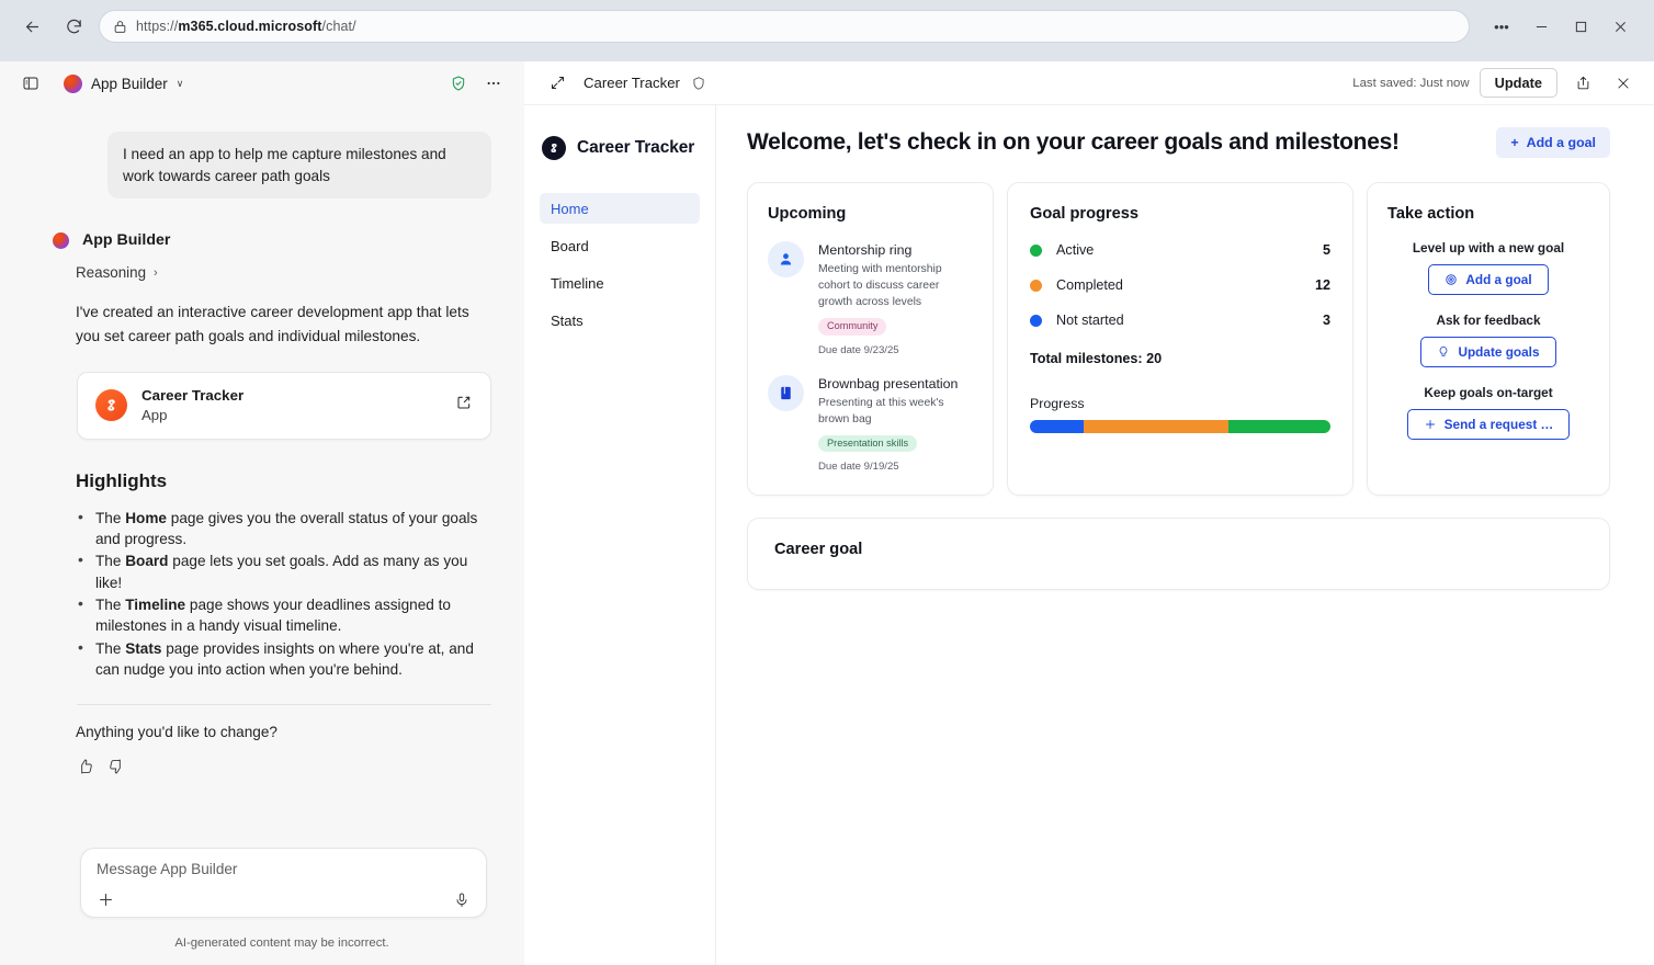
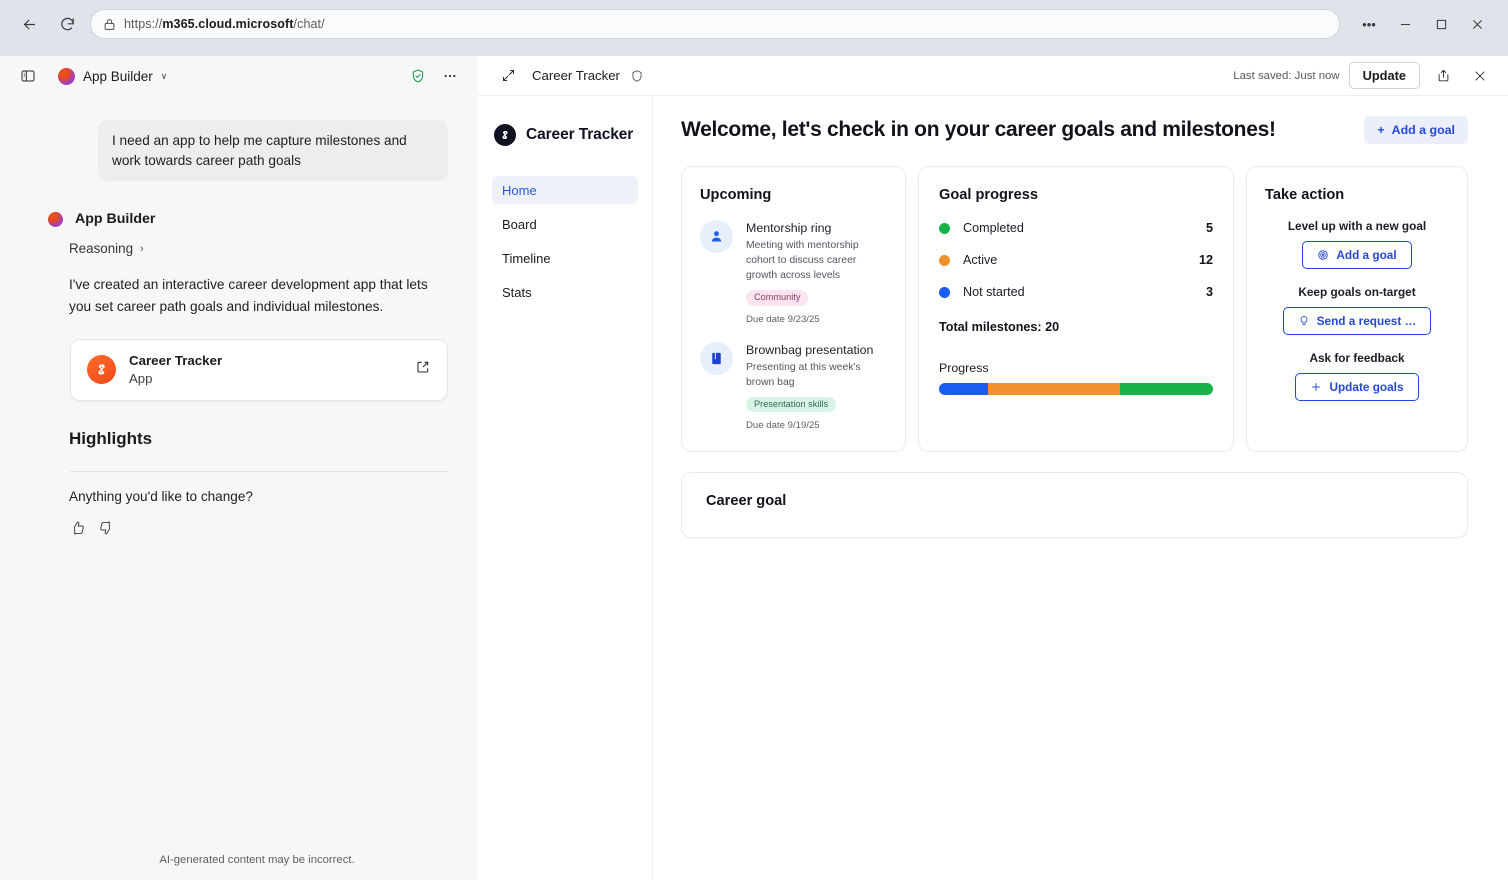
  https://m365.cloud.microsoft/chat/
  •••
  App Builder
  ∨
  I need an app to help me capture milestones and work towards career path goals
  App Builder
  Reasoning
  ›
  I've created an interactive career development app that lets you set career path goals and individual milestones.
  Career Tracker
  App
  Highlights
- The Home page gives you the overall status of your goals and progress.
- The Board page lets you set goals. Add as many as you like!
- The Timeline page shows your deadlines assigned to milestones in a handy visual timeline.
- The Stats page provides insights on where you're at, and can nudge you into action when you're behind.
  Anything you'd like to change?
- Message App Builder
  AI-generated content may be incorrect.
  Career Tracker
  Last saved: Just now
  Update
  Career Tracker
  Home
  Board
  Timeline
  Stats
  Welcome, let's check in on your career goals and milestones!
  +
  Add a goal
  Upcoming
  Mentorship ring
  Meeting with mentorship cohort to discuss career growth across levels
  Community
  Due date 9/23/25
  Brownbag presentation
  Presenting at this week's brown bag
  Presentation skills
  Due date 9/19/25
  Goal progress
- Active
+ Completed
  5
- Completed
+ Active
  12
  Not started
  3
  Total milestones: 20
  Progress
  Take action
  Level up with a new goal
  Add a goal
- Ask for feedback
+ Keep goals on-target
- Update goals
+ Send a request …
- Keep goals on-target
+ Ask for feedback
- Send a request …
+ Update goals
  Career goal
